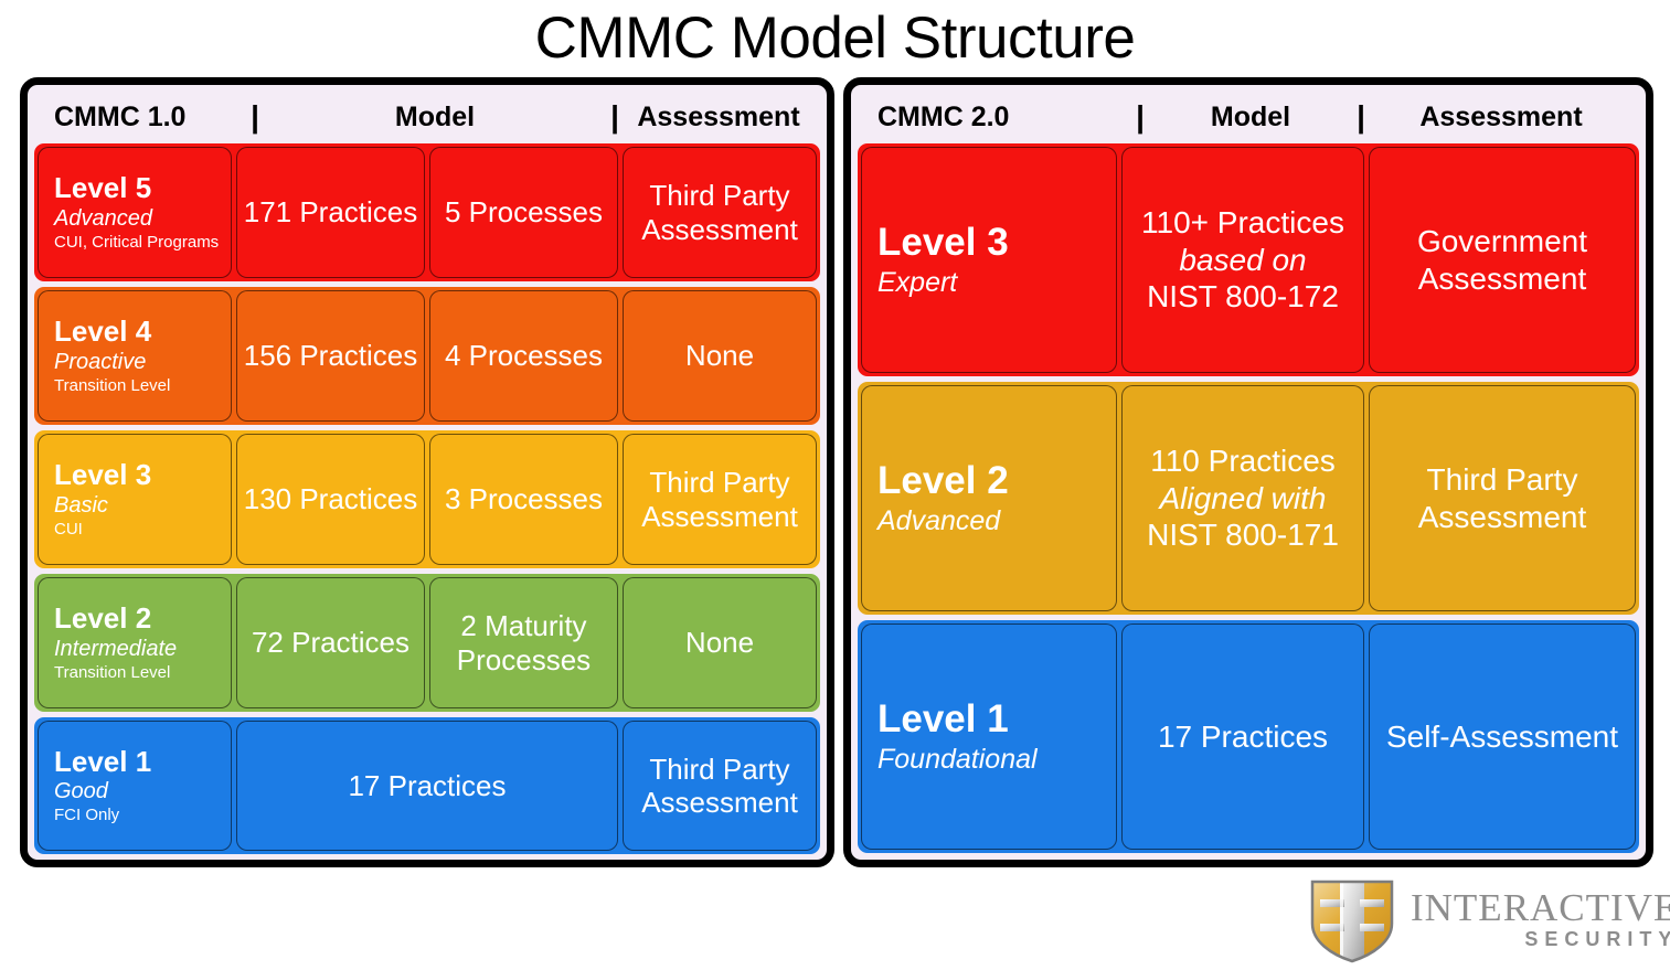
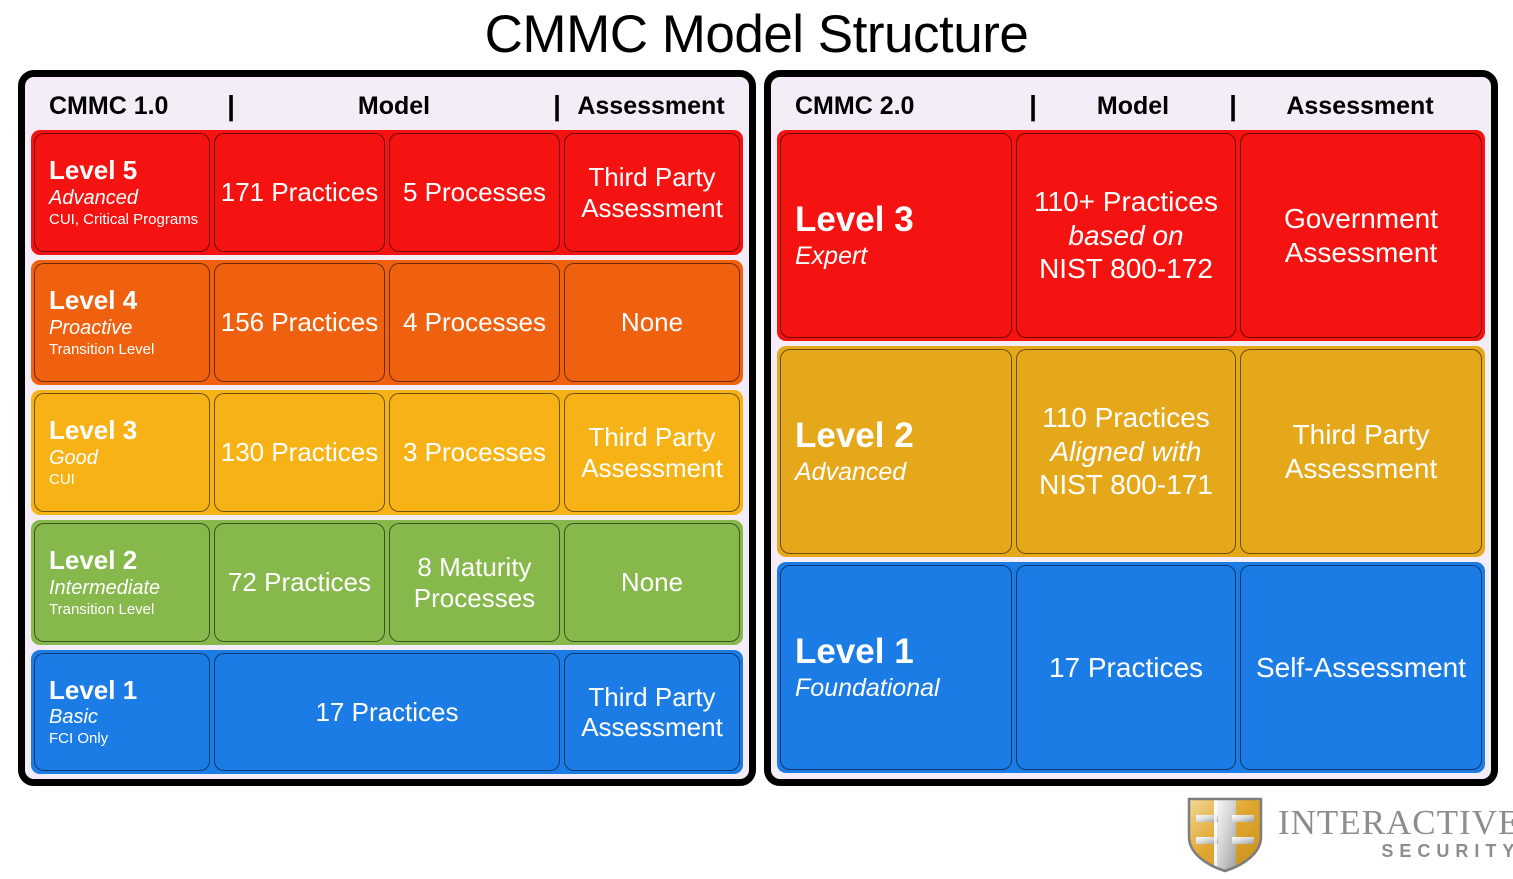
  CMMC Model Structure
  CMMC 1.0
  |
  Model
  |
  Assessment
  Level 5
  Advanced
  CUI, Critical Programs
  171 Practices
  5 Processes
  Third Party
  Assessment
  Level 4
  Proactive
  Transition Level
  156 Practices
  4 Processes
  None
  Level 3
- Basic
+ Good
  CUI
  130 Practices
  3 Processes
  Third Party
  Assessment
  Level 2
  Intermediate
  Transition Level
  72 Practices
- 2 Maturity
+ 8 Maturity
  Processes
  None
  Level 1
- Good
+ Basic
  FCI Only
  17 Practices
  Third Party
  Assessment
  CMMC 2.0
  |
  Model
  |
  Assessment
  Level 3
  Expert
  110+ Practices
  based on
  NIST 800-172
  Government
  Assessment
  Level 2
  Advanced
  110 Practices
  Aligned with
  NIST 800-171
  Third Party
  Assessment
  Level 1
  Foundational
  17 Practices
  Self-Assessment
  INTERACTIVE
  SECURITY
